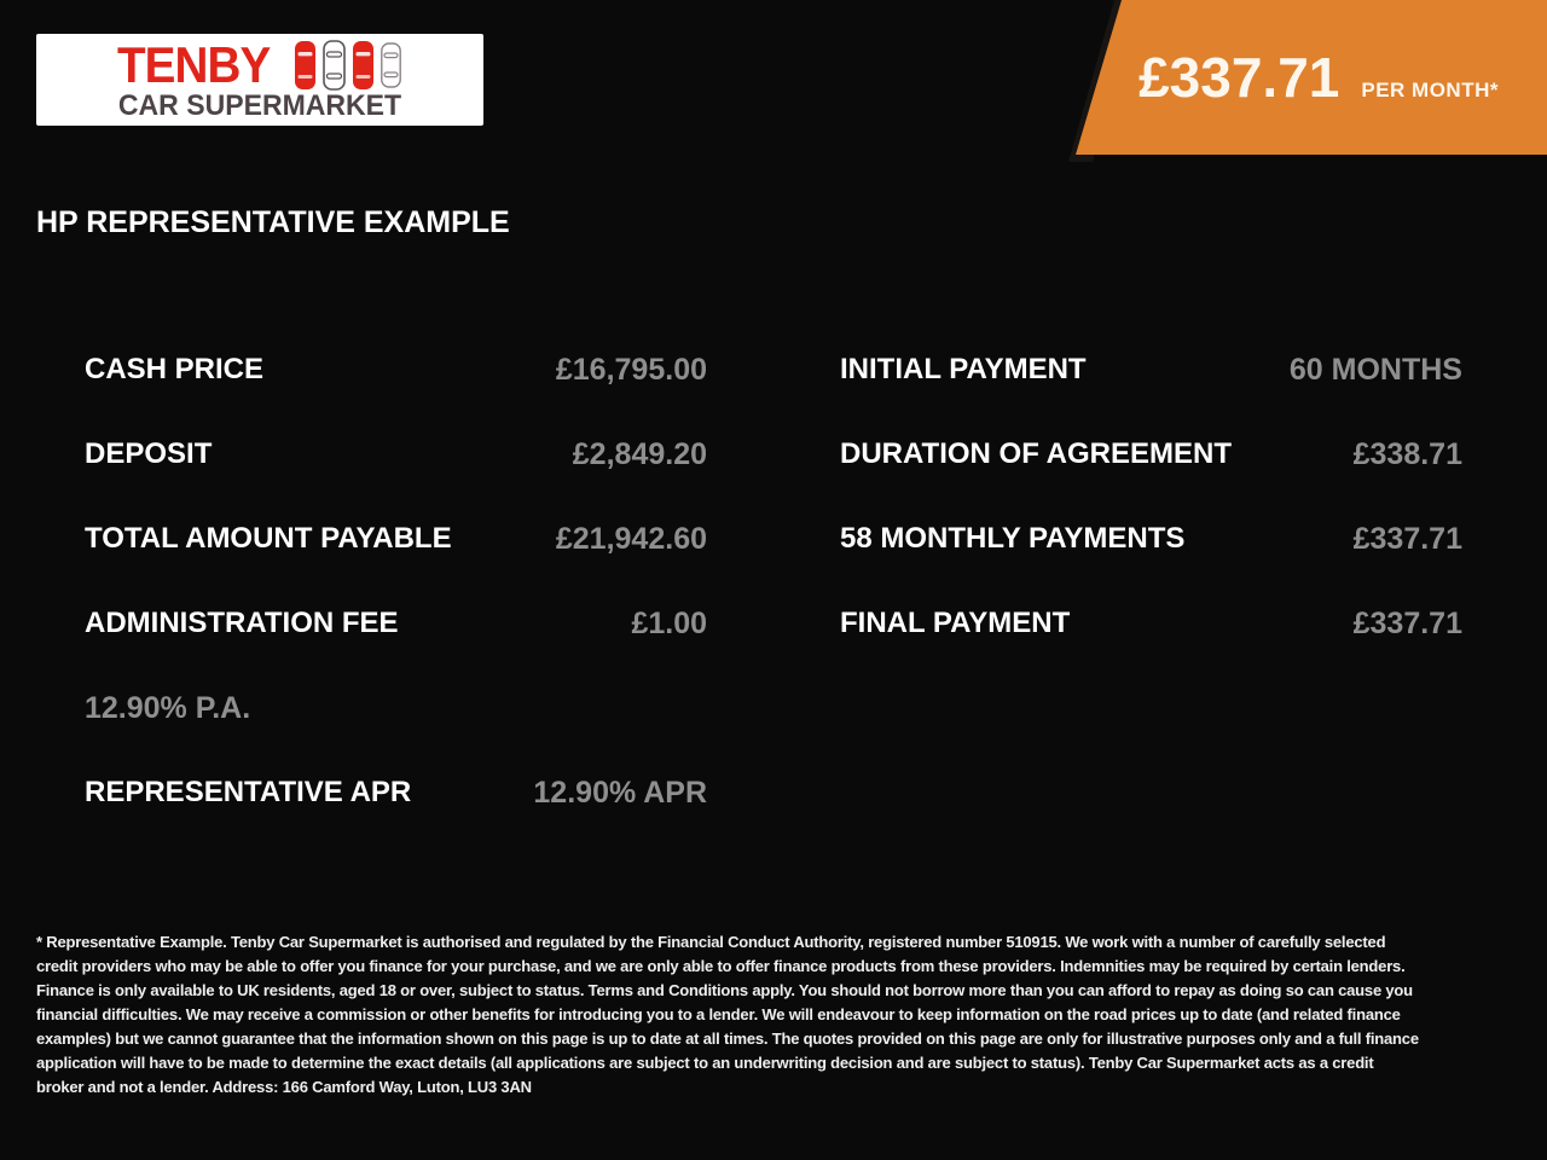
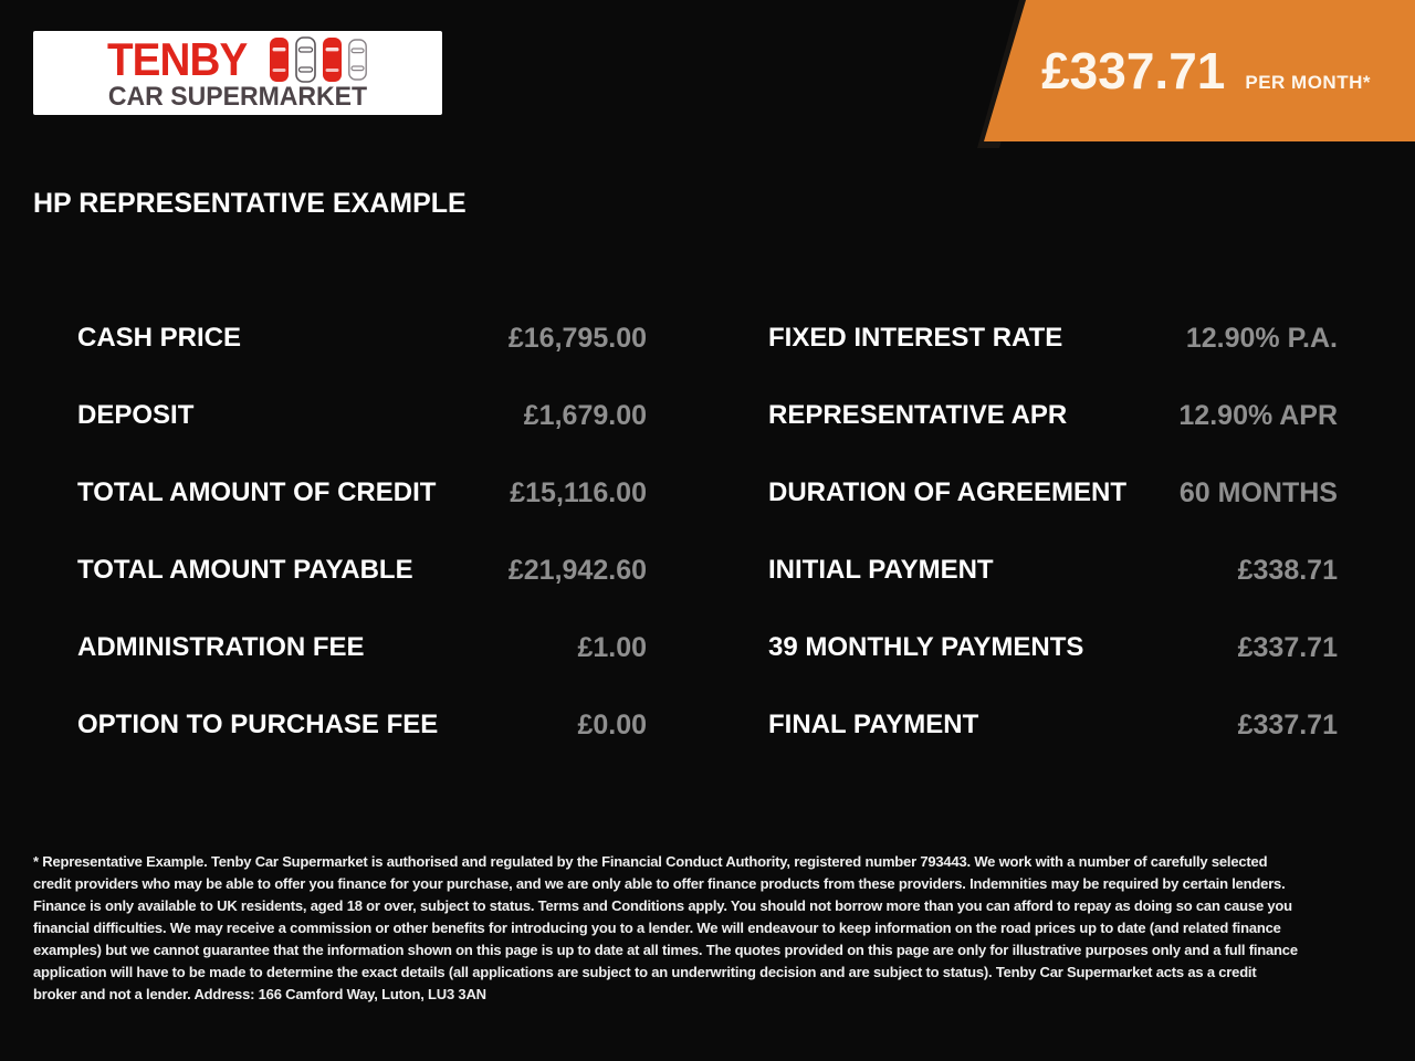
  TENBY
  CAR SUPERMARKET
  £337.71
  PER MONTH*
  HP REPRESENTATIVE EXAMPLE
  CASH PRICE
  £16,795.00
  DEPOSIT
- £2,849.20
+ £1,679.00
+ TOTAL AMOUNT OF CREDIT
+ £15,116.00
  TOTAL AMOUNT PAYABLE
  £21,942.60
  ADMINISTRATION FEE
  £1.00
+ OPTION TO PURCHASE FEE
+ £0.00
+ FIXED INTEREST RATE
  12.90% P.A.
  REPRESENTATIVE APR
  12.90% APR
- INITIAL PAYMENT
+ DURATION OF AGREEMENT
  60 MONTHS
- DURATION OF AGREEMENT
+ INITIAL PAYMENT
  £338.71
- 58 MONTHLY PAYMENTS
+ 39 MONTHLY PAYMENTS
  £337.71
  FINAL PAYMENT
  £337.71
- * Representative Example. Tenby Car Supermarket is authorised and regulated by the Financial Conduct Authority, registered number 510915. We work with a number of carefully selected credit providers who may be able to offer you finance for your purchase, and we are only able to offer finance products from these providers. Indemnities may be required by certain lenders. Finance is only available to UK residents, aged 18 or over, subject to status. Terms and Conditions apply. You should not borrow more than you can afford to repay as doing so can cause you financial difficulties. We may receive a commission or other benefits for introducing you to a lender. We will endeavour to keep information on the road prices up to date (and related finance examples) but we cannot guarantee that the information shown on this page is up to date at all times. The quotes provided on this page are only for illustrative purposes only and a full finance application will have to be made to determine the exact details (all applications are subject to an underwriting decision and are subject to status). Tenby Car Supermarket acts as a credit broker and not a lender. Address: 166 Camford Way, Luton, LU3 3AN
+ * Representative Example. Tenby Car Supermarket is authorised and regulated by the Financial Conduct Authority, registered number 793443. We work with a number of carefully selected credit providers who may be able to offer you finance for your purchase, and we are only able to offer finance products from these providers. Indemnities may be required by certain lenders. Finance is only available to UK residents, aged 18 or over, subject to status. Terms and Conditions apply. You should not borrow more than you can afford to repay as doing so can cause you financial difficulties. We may receive a commission or other benefits for introducing you to a lender. We will endeavour to keep information on the road prices up to date (and related finance examples) but we cannot guarantee that the information shown on this page is up to date at all times. The quotes provided on this page are only for illustrative purposes only and a full finance application will have to be made to determine the exact details (all applications are subject to an underwriting decision and are subject to status). Tenby Car Supermarket acts as a credit broker and not a lender. Address: 166 Camford Way, Luton, LU3 3AN
